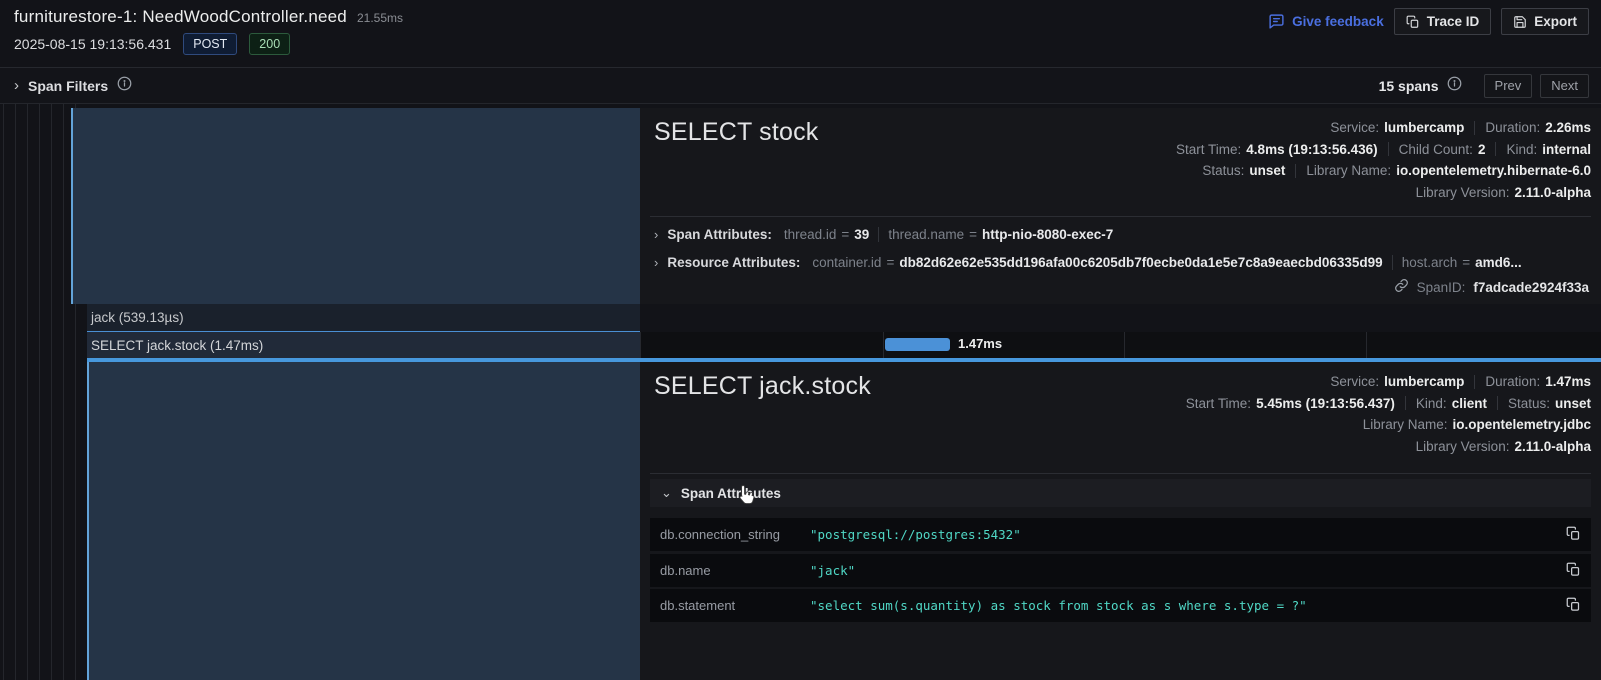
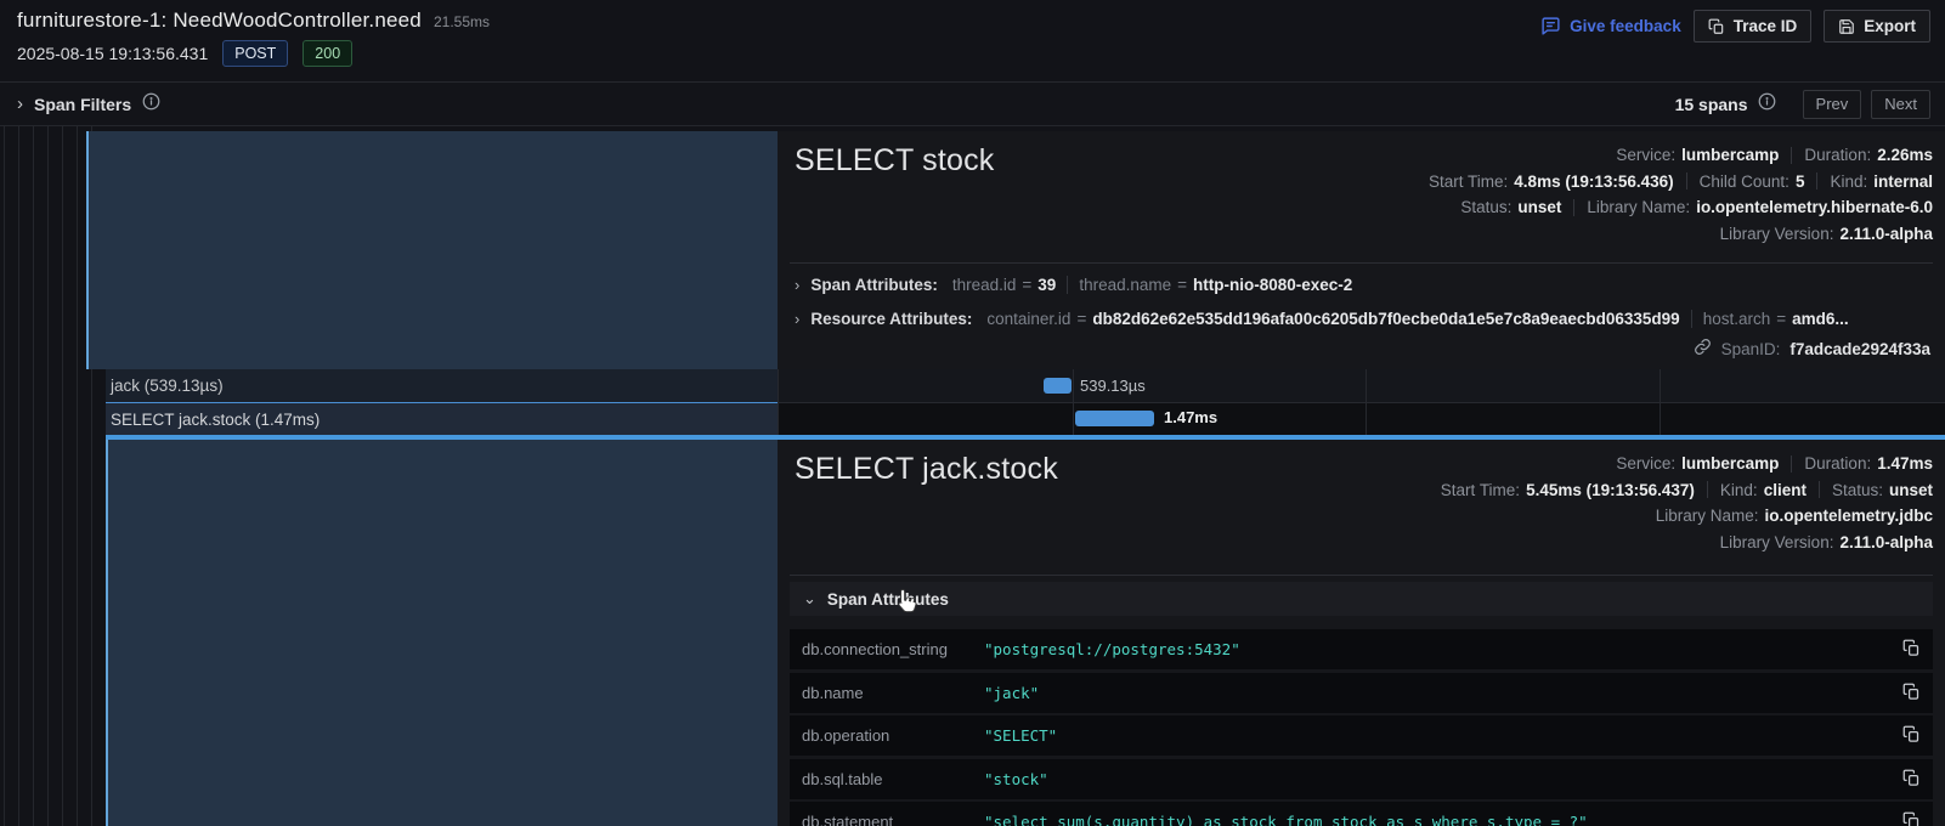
  furniturestore-1: NeedWoodController.need
  21.55ms
  2025-08-15 19:13:56.431
  POST
  200
  Give feedback
  Trace ID
  Export
  ›
  Span Filters
  15 spans
  Prev
  Next
  SELECT stock
  Service:
  lumbercamp
  Duration:
  2.26ms
  Start Time:
  4.8ms (19:13:56.436)
  Child Count:
- 2
+ 5
  Kind:
  internal
  Status:
  unset
  Library Name:
  io.opentelemetry.hibernate-6.0
  Library Version:
  2.11.0-alpha
  ›
  Span Attributes:
  thread.id
  =
  39
  thread.name
  =
- http-nio-8080-exec-7
+ http-nio-8080-exec-2
  ›
  Resource Attributes:
  container.id
  =
  db82d62e62e535dd196afa00c6205db7f0ecbe0da1e5e7c8a9eaecbd06335d99
  host.arch
  =
  amd6...
  SpanID:
  f7adcade2924f33a
  jack (539.13µs)
+ 539.13µs
  SELECT jack.stock (1.47ms)
  1.47ms
  SELECT jack.stock
  Service:
  lumbercamp
  Duration:
  1.47ms
  Start Time:
  5.45ms (19:13:56.437)
  Kind:
  client
  Status:
  unset
  Library Name:
  io.opentelemetry.jdbc
  Library Version:
  2.11.0-alpha
  ⌄
  Span Attrutes
  db.connection_string
  "postgresql://postgres:5432"
  db.name
  "jack"
+ db.operation
+ "SELECT"
+ db.sql.table
+ "stock"
  db.statement
  "select sum(s.quantity) as stock from stock as s where s.type = ?"
